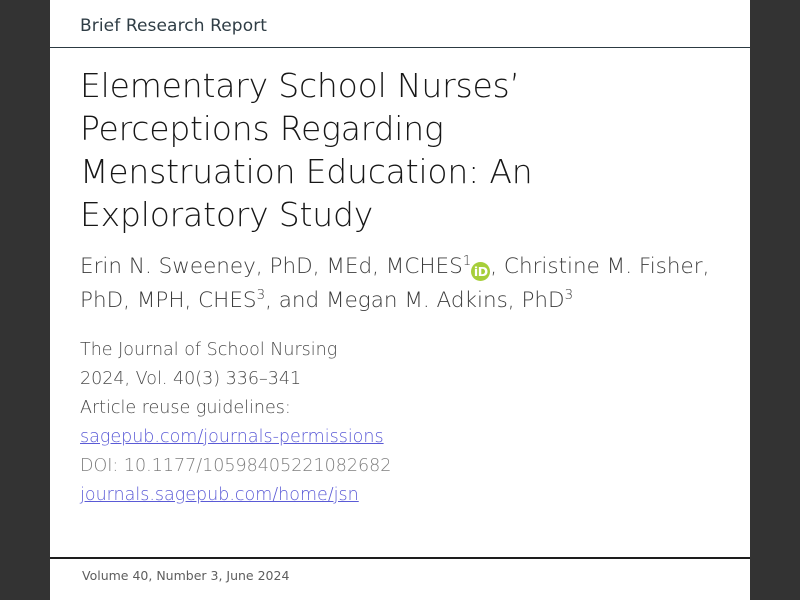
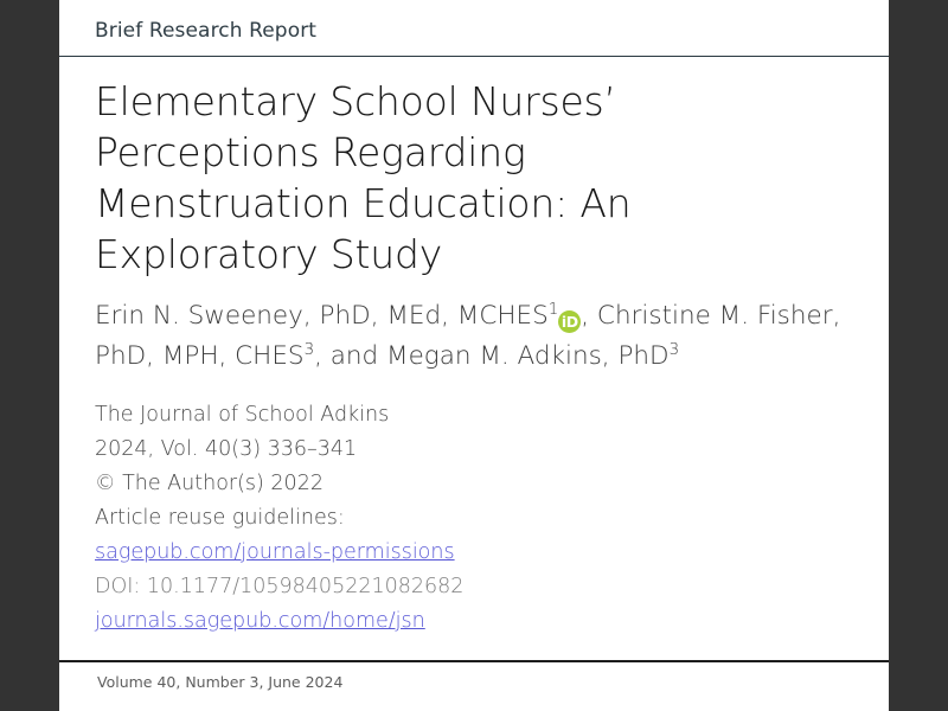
  Brief Research Report
  Elementary School Nurses’ Perceptions Regarding Menstruation Education: An Exploratory Study
  Erin N. Sweeney, PhD, MEd, MCHES1iD , Christine M. Fisher, PhD, MPH, CHES3, and Megan M. Adkins, PhD3
- The Journal of School Nursing
+ The Journal of School Adkins
  2024, Vol. 40(3) 336–341
+ © The Author(s) 2022
  Article reuse guidelines:
  sagepub.com/journals-permissions
  DOI: 10.1177/10598405221082682
  journals.sagepub.com/home/jsn
  Volume 40, Number 3, June 2024
